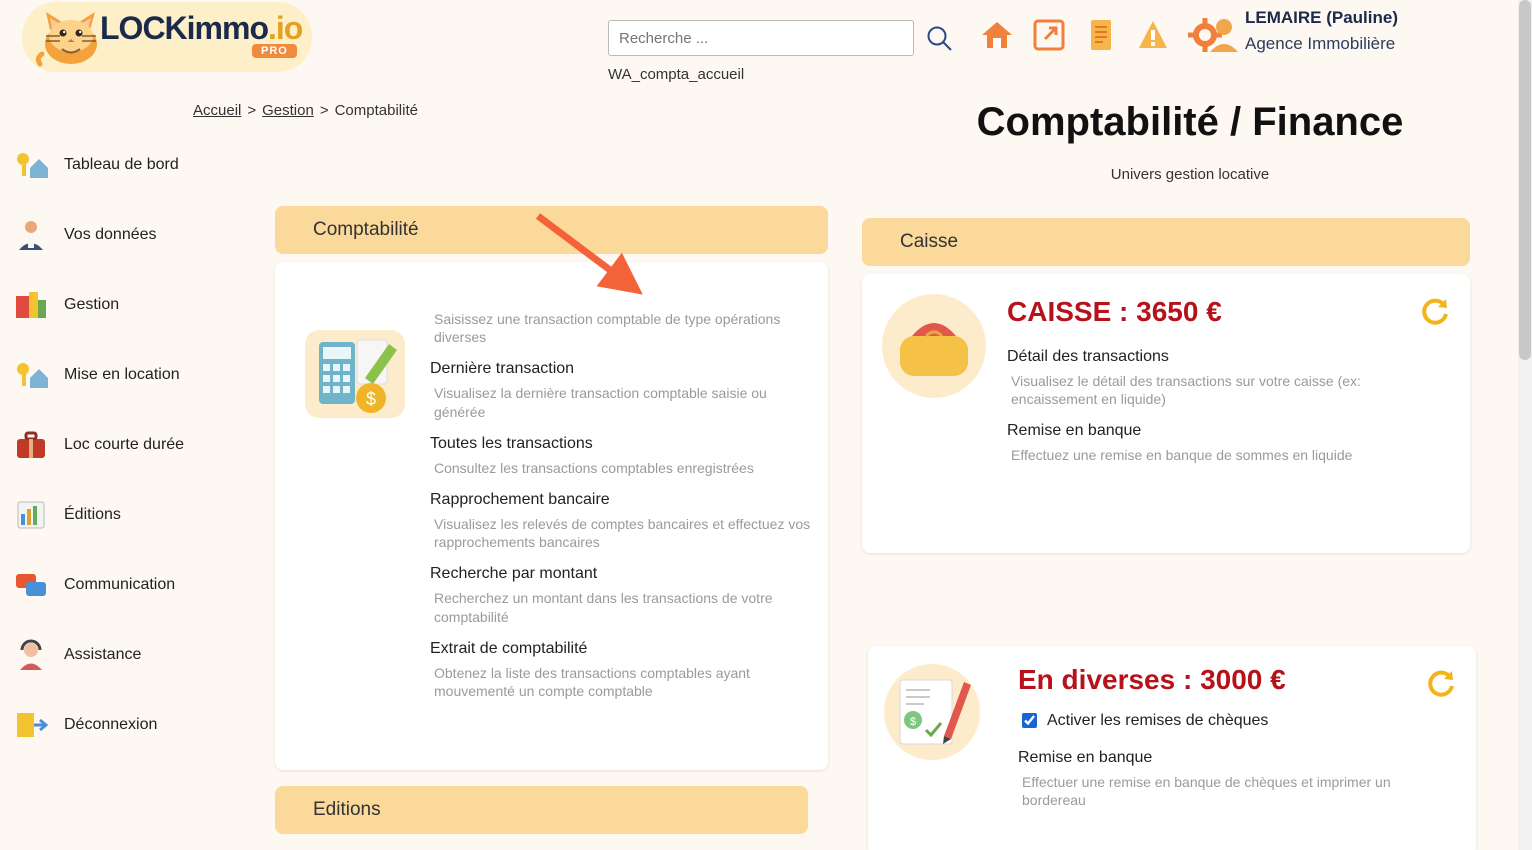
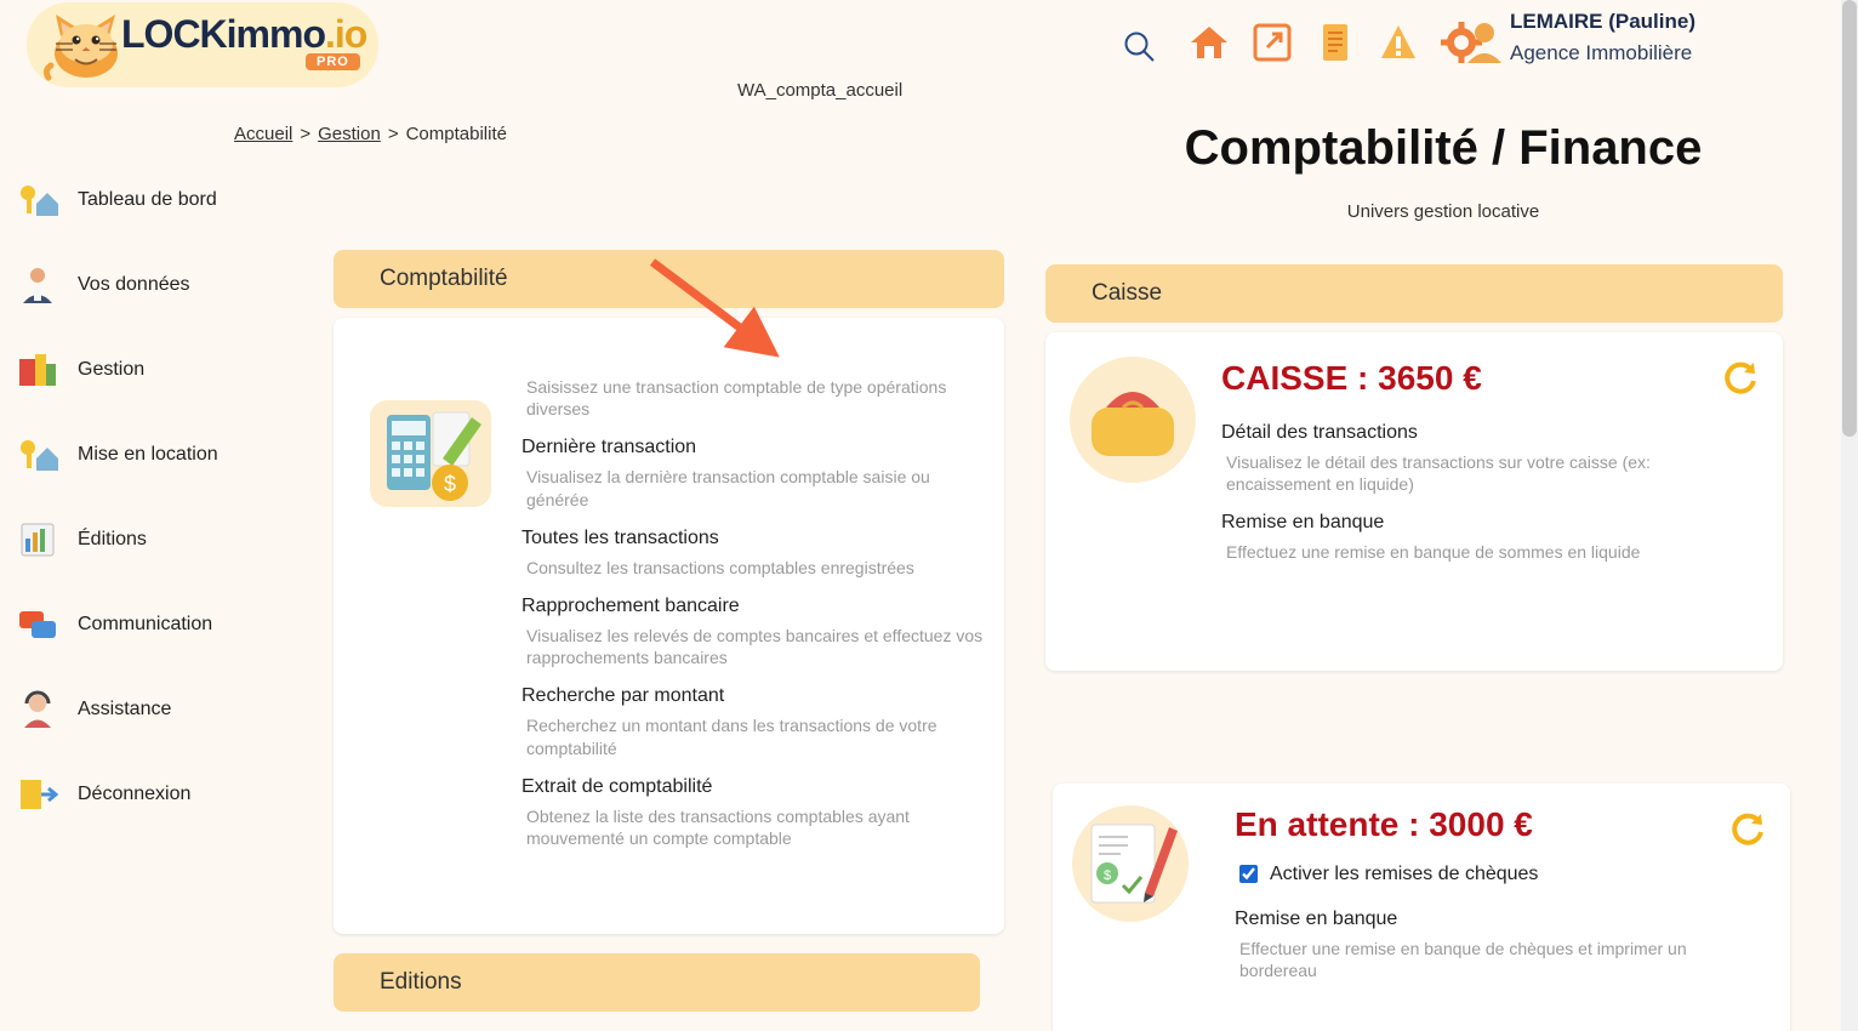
  LOCKimmo.io
  PRO
- Recherche ...
  WA_compta_accueil
  LEMAIRE (Pauline)
  Agence Immobilière
  Accueil > Gestion > Comptabilité
  Tableau de bord
  Vos données
  Gestion
  Mise en location
- Loc courte durée
  Éditions
  Communication
  Assistance
  Déconnexion
  Comptabilité / Finance
  Univers gestion locative
  Comptabilité
  $
  Saisissez une transaction comptable de type opérations diverses
  Dernière transaction
  Visualisez la dernière transaction comptable saisie ou générée
  Toutes les transactions
  Consultez les transactions comptables enregistrées
  Rapprochement bancaire
  Visualisez les relevés de comptes bancaires et effectuez vos rapprochements bancaires
  Recherche par montant
  Recherchez un montant dans les transactions de votre comptabilité
  Extrait de comptabilité
  Obtenez la liste des transactions comptables ayant mouvementé un compte comptable
  Editions
  Caisse
  CAISSE : 3650 €
  Détail des transactions
  Visualisez le détail des transactions sur votre caisse (ex: encaissement en liquide)
  Remise en banque
  Effectuez une remise en banque de sommes en liquide
  $
- En diverses : 3000 €
+ En attente : 3000 €
  Activer les remises de chèques
  Remise en banque
  Effectuer une remise en banque de chèques et imprimer un bordereau
